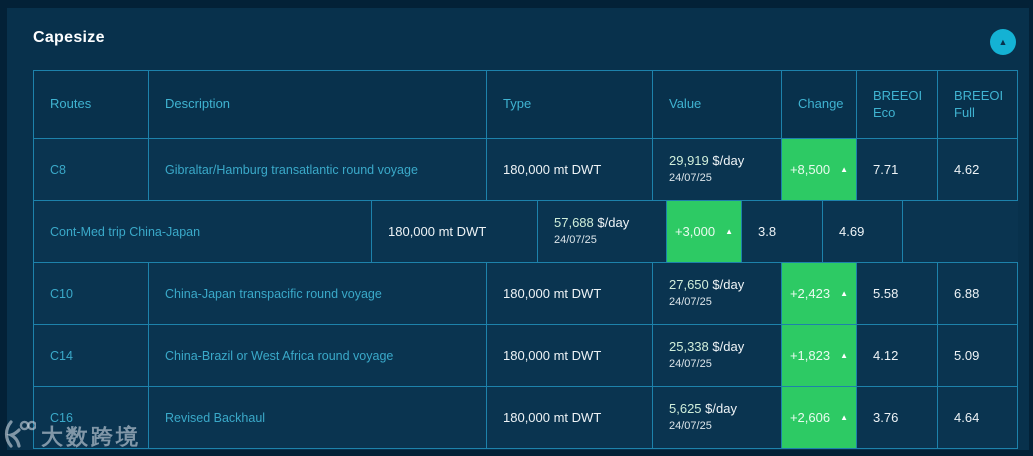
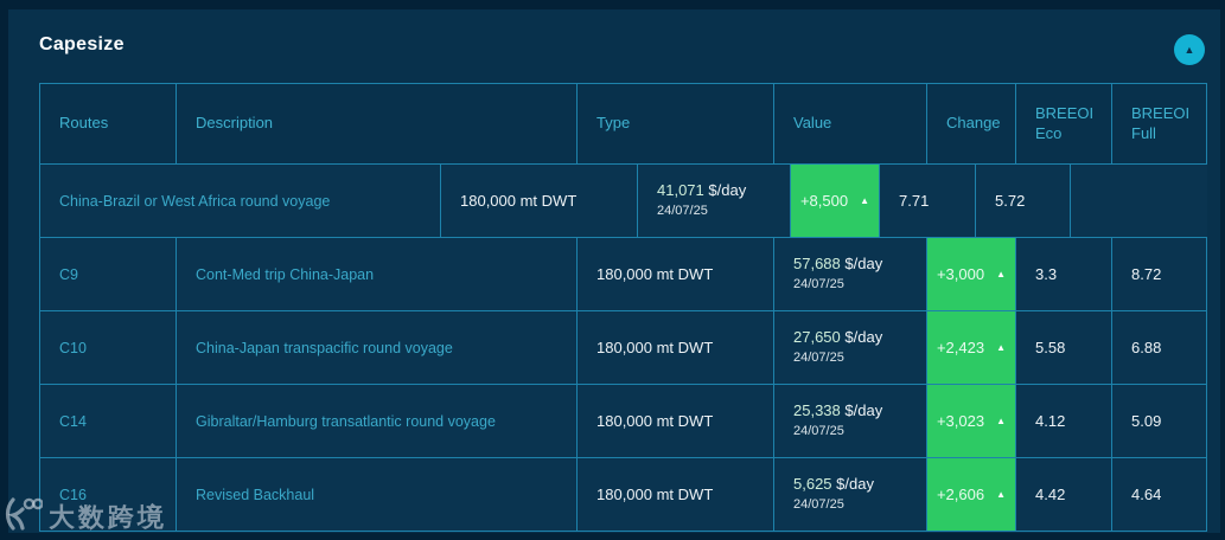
  Capesize
  ▲
  Routes
  Description
  Type
  Value
  Change
  BREEOI Eco
  BREEOI Full
- C8
- Gibraltar/Hamburg transatlantic round voyage
+ China-Brazil or West Africa round voyage
  180,000 mt DWT
- 29,919 $/day
+ 41,071 $/day
  24/07/25
  +8,500
  ▲
  7.71
- 4.62
+ 5.72
+ C9
  Cont-Med trip China-Japan
  180,000 mt DWT
  57,688 $/day
  24/07/25
  +3,000
  ▲
- 3.8
+ 3.3
- 4.69
+ 8.72
  C10
  China-Japan transpacific round voyage
  180,000 mt DWT
  27,650 $/day
  24/07/25
  +2,423
  ▲
  5.58
  6.88
  C14
- China-Brazil or West Africa round voyage
+ Gibraltar/Hamburg transatlantic round voyage
  180,000 mt DWT
  25,338 $/day
  24/07/25
- +1,823
+ +3,023
  ▲
  4.12
  5.09
  C16
  Revised Backhaul
  180,000 mt DWT
  5,625 $/day
  24/07/25
  +2,606
  ▲
- 3.76
+ 4.42
  4.64
  大数跨境
